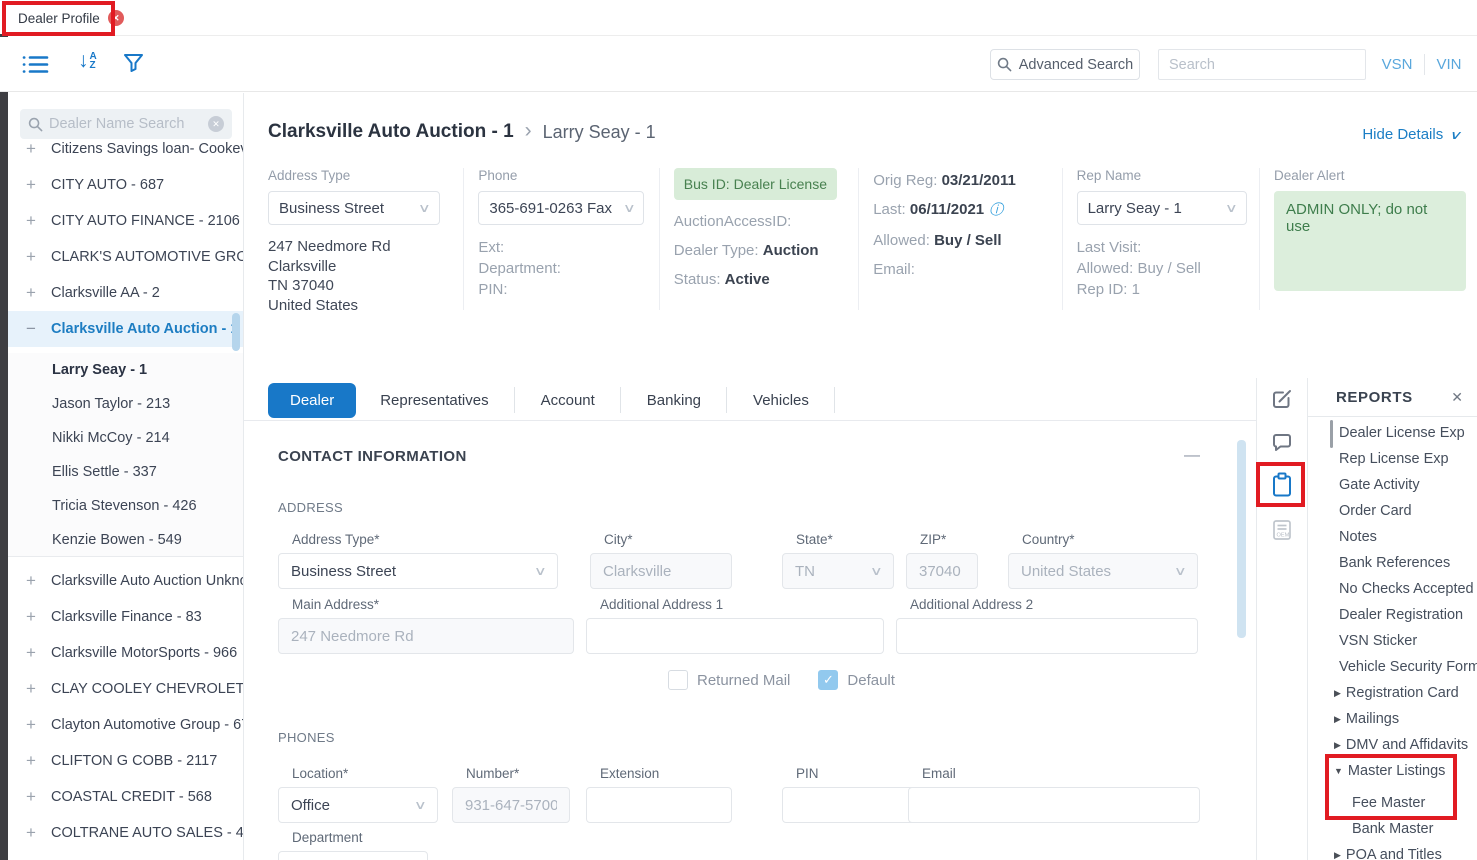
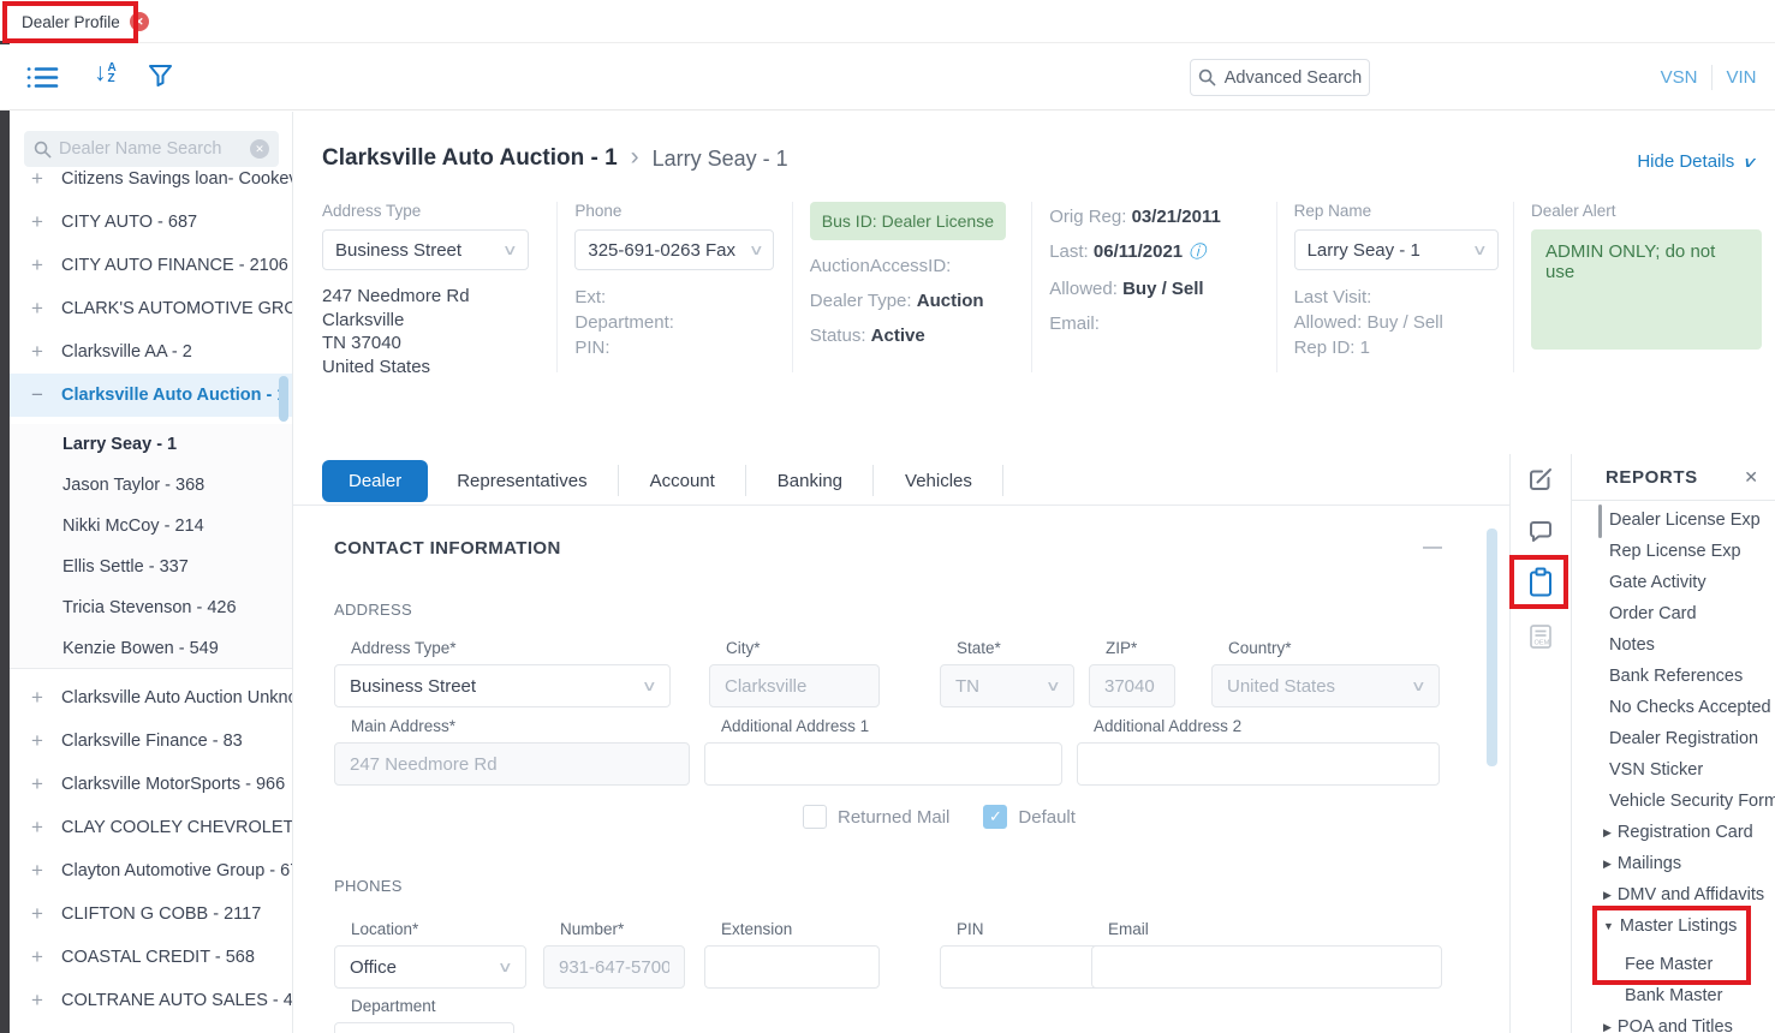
  Dealer Profile
  ↓
  A
  Z
  Advanced Search
- Search
  VSN
  VIN
  Dealer Name Search
  +
  Citizens Savings loan- Cooke
  +
  CITY AUTO - 687
  +
  CITY AUTO FINANCE - 2106
  +
  CLARK'S AUTOMOTIVE GRO
  +
  Clarksville AA - 2
  −
  Clarksville Auto Auction -
  Larry Seay - 1
- Jason Taylor - 213
+ Jason Taylor - 368
  Nikki McCoy - 214
  Ellis Settle - 337
  Tricia Stevenson - 426
  Kenzie Bowen - 549
  +
  Clarksville Auto Auction Unkn
  +
  Clarksville Finance - 83
  +
  Clarksville MotorSports - 966
  +
  CLAY COOLEY CHEVROLET
  +
  Clayton Automotive Group - 6
  +
  CLIFTON G COBB - 2117
  +
  COASTAL CREDIT - 568
  +
  COLTRANE AUTO SALES - 4
  Clarksville Auto Auction - 1
  ›
  Larry Seay - 1
  Hide Details
  Address Type
  Business Street
  247 Needmore Rd
  Clarksville
  TN 37040
  United States
  Phone
- 365-691-0263 Fax
+ 325-691-0263 Fax
  Ext:
  Department:
  PIN:
  Bus ID: Dealer License
  AuctionAccessID:
  Dealer Type: Auction
  Status: Active
  Orig Reg: 03/21/2011
  Last: 06/11/2021
  Allowed: Buy / Sell
  Email:
  Rep Name
  Larry Seay - 1
  Last Visit:
  Allowed: Buy / Sell
  Rep ID: 1
  Dealer Alert
  ADMIN ONLY; do not use
  Dealer
  Representatives
  Account
  Banking
  Vehicles
  CONTACT INFORMATION
  ADDRESS
  Address Type*
  Business Street
  City*
  Clarksville
  State*
  TN
  ZIP*
  37040
  Country*
  United States
  Main Address*
  247 Needmore Rd
  Additional Address 1
  Additional Address 2
  Returned Mail
  Default
  PHONES
  Location*
  Office
  Number*
  931-647-5700
  Extension
  PIN
  Email
  Department
  REPORTS
  Dealer License Exp
  Rep License Exp
  Gate Activity
  Order Card
  Notes
  Bank References
  No Checks Accepted
  Dealer Registration
  VSN Sticker
  Vehicle Security Form
  ▶
  Registration Card
  ▶
  Mailings
  ▶
  DMV and Affidavits
  ▼
  Master Listings
  Fee Master
  Bank Master
  ▶
  POA and Titles
